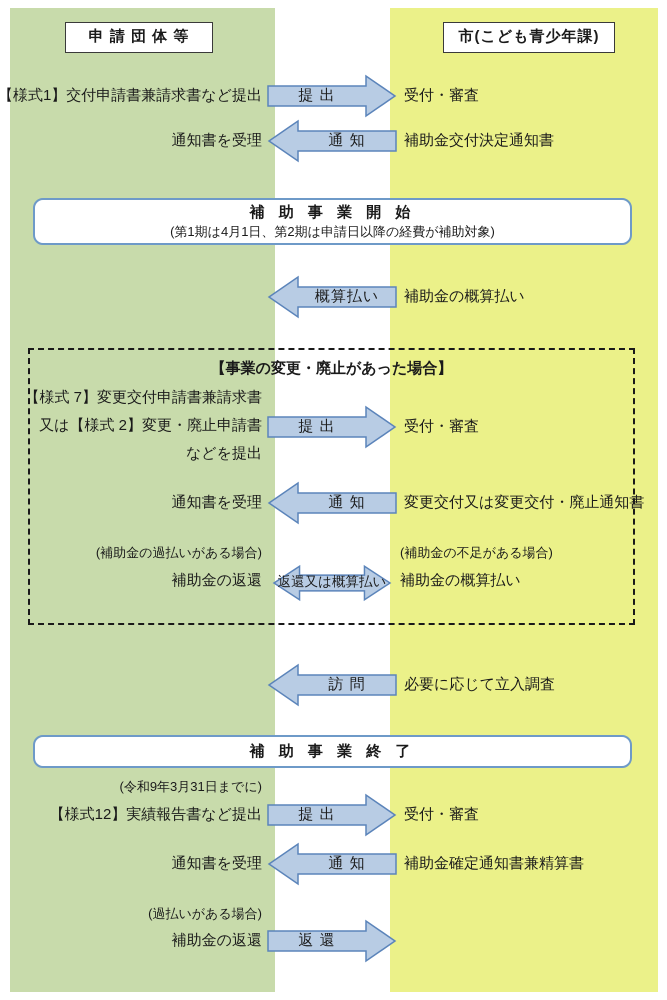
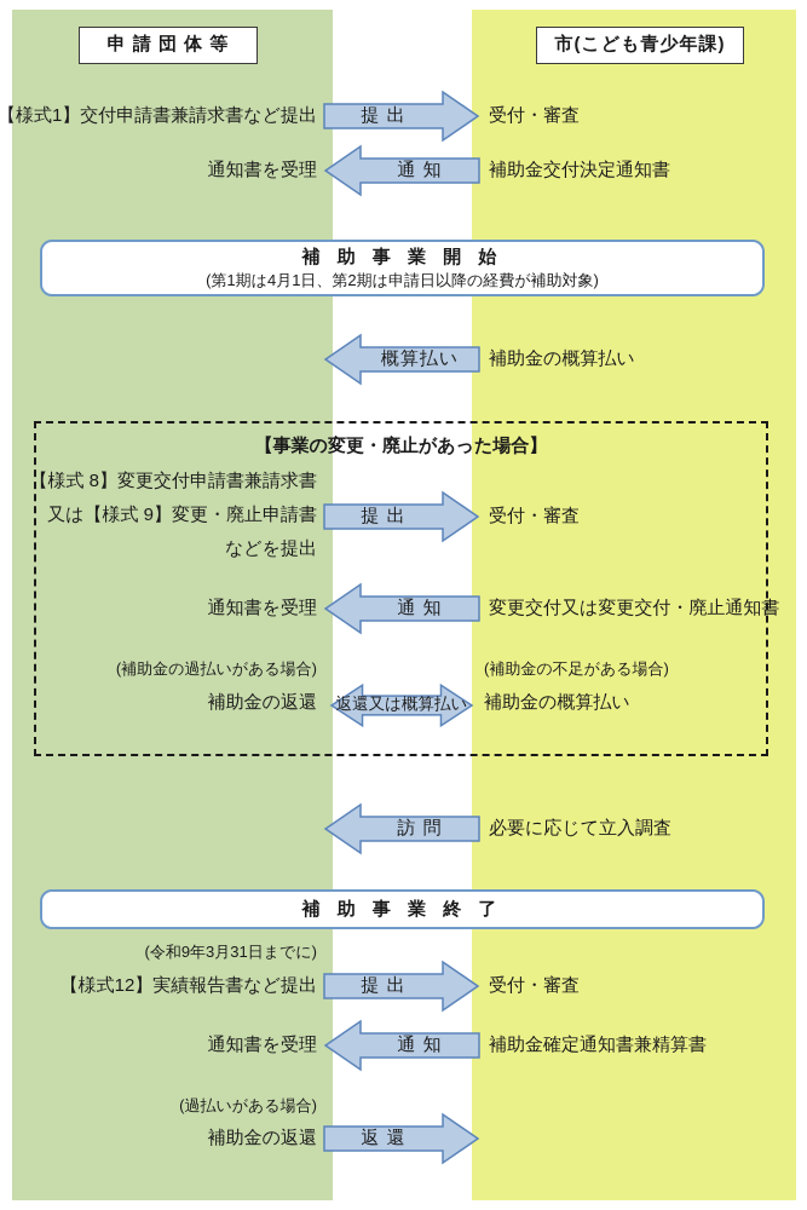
  申 請 団 体 等
  市(こども青少年課)
  【様式1】交付申請書兼請求書など提出
  提 出
  受付・審査
  通知書を受理
  通 知
  補助金交付決定通知書
  補 助 事 業 開 始
  (第1期は4月1日、第2期は申請日以降の経費が補助対象)
  概算払い
  補助金の概算払い
  【事業の変更・廃止があった場合】
- 【様式 7】変更交付申請書兼請求書
+ 【様式 8】変更交付申請書兼請求書
- 又は【様式 2】変更・廃止申請書
+ 又は【様式 9】変更・廃止申請書
  などを提出
  提 出
  受付・審査
  通知書を受理
  通 知
  変更交付又は変更交付・廃止通知書
  (補助金の過払いがある場合)
  (補助金の不足がある場合)
  補助金の返還
  返還又は概算払い
  補助金の概算払い
  訪 問
  必要に応じて立入調査
  補 助 事 業 終 了
  (令和9年3月31日までに)
  【様式12】実績報告書など提出
  提 出
  受付・審査
  通知書を受理
  通 知
  補助金確定通知書兼精算書
  (過払いがある場合)
  補助金の返還
  返 還
